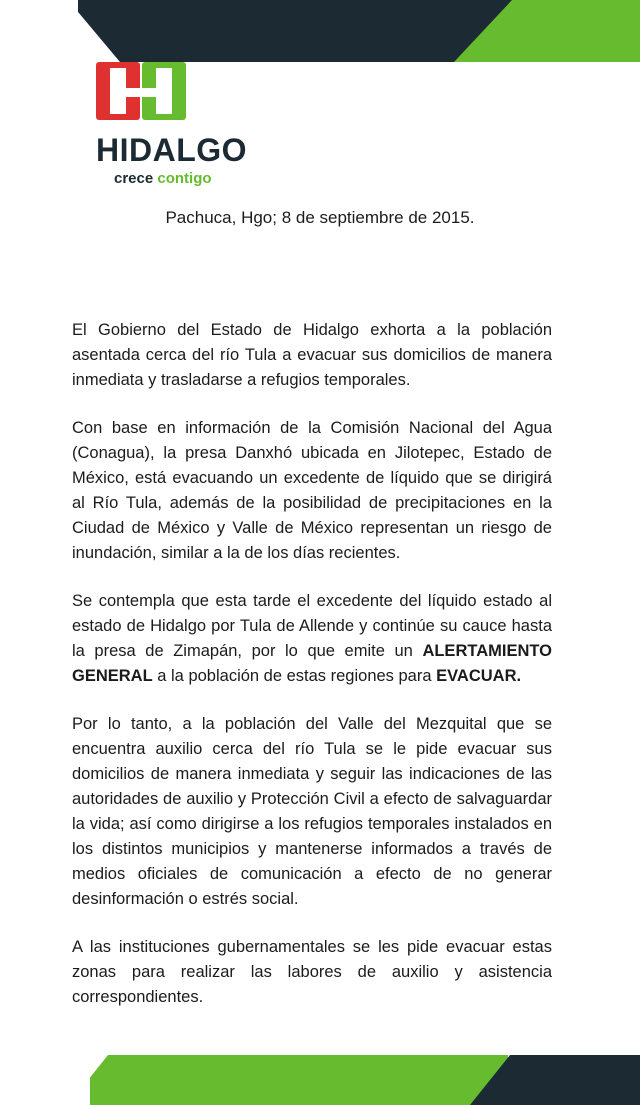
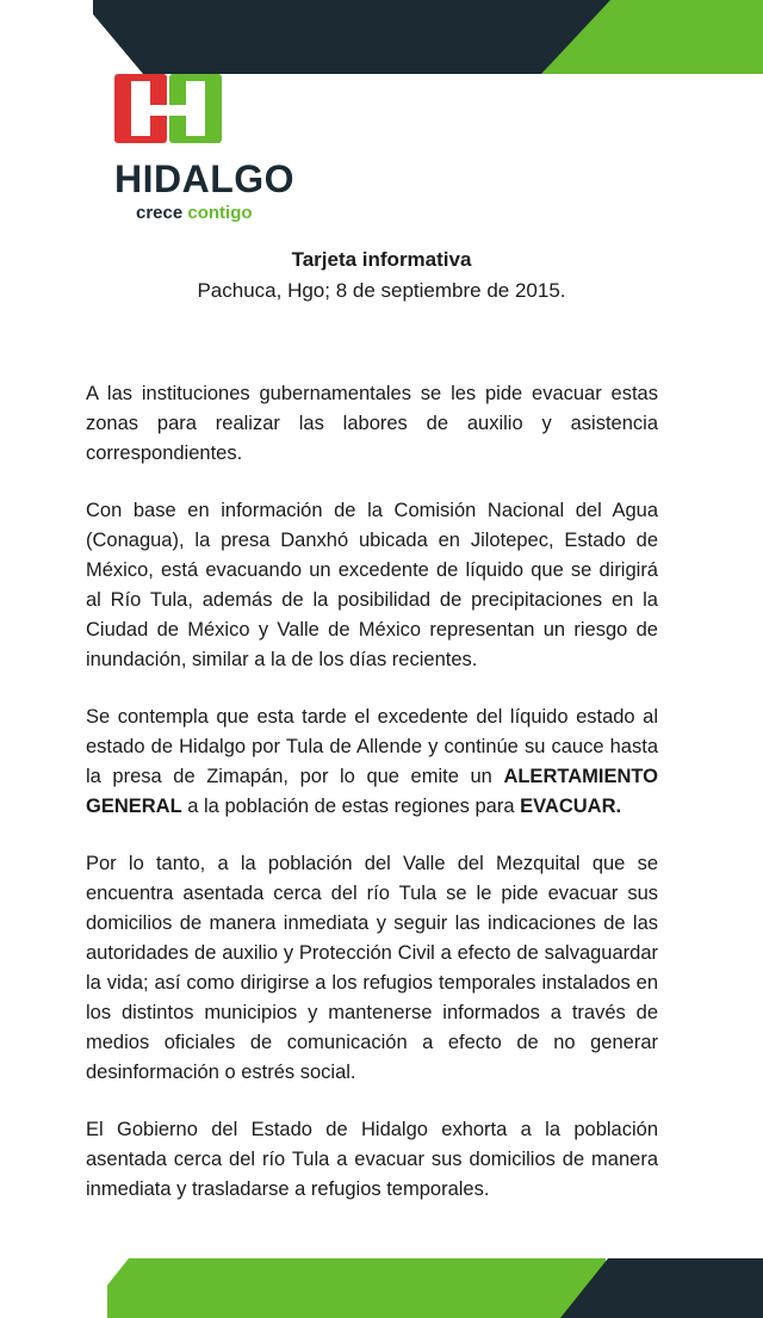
  HIDALGO
  crece contigo
+ Tarjeta informativa
  Pachuca, Hgo; 8 de septiembre de 2015.
- El Gobierno del Estado de Hidalgo exhorta a la población asentada cerca del río Tula a evacuar sus domicilios de manera inmediata y trasladarse a refugios temporales.
+ A las instituciones gubernamentales se les pide evacuar estas zonas para realizar las labores de auxilio y asistencia correspondientes.
  Con base en información de la Comisión Nacional del Agua (Conagua), la presa Danxhó ubicada en Jilotepec, Estado de México, está evacuando un excedente de líquido que se dirigirá al Río Tula, además de la posibilidad de precipitaciones en la Ciudad de México y Valle de México representan un riesgo de inundación, similar a la de los días recientes.
  Se contempla que esta tarde el excedente del líquido estado al estado de Hidalgo por Tula de Allende y continúe su cauce hasta la presa de Zimapán, por lo que emite un ALERTAMIENTO GENERAL a la población de estas regiones para EVACUAR.
- Por lo tanto, a la población del Valle del Mezquital que se encuentra auxilio cerca del río Tula se le pide evacuar sus domicilios de manera inmediata y seguir las indicaciones de las autoridades de auxilio y Protección Civil a efecto de salvaguardar la vida; así como dirigirse a los refugios temporales instalados en los distintos municipios y mantenerse informados a través de medios oficiales de comunicación a efecto de no generar desinformación o estrés social.
+ Por lo tanto, a la población del Valle del Mezquital que se encuentra asentada cerca del río Tula se le pide evacuar sus domicilios de manera inmediata y seguir las indicaciones de las autoridades de auxilio y Protección Civil a efecto de salvaguardar la vida; así como dirigirse a los refugios temporales instalados en los distintos municipios y mantenerse informados a través de medios oficiales de comunicación a efecto de no generar desinformación o estrés social.
- A las instituciones gubernamentales se les pide evacuar estas zonas para realizar las labores de auxilio y asistencia correspondientes.
+ El Gobierno del Estado de Hidalgo exhorta a la población asentada cerca del río Tula a evacuar sus domicilios de manera inmediata y trasladarse a refugios temporales.
